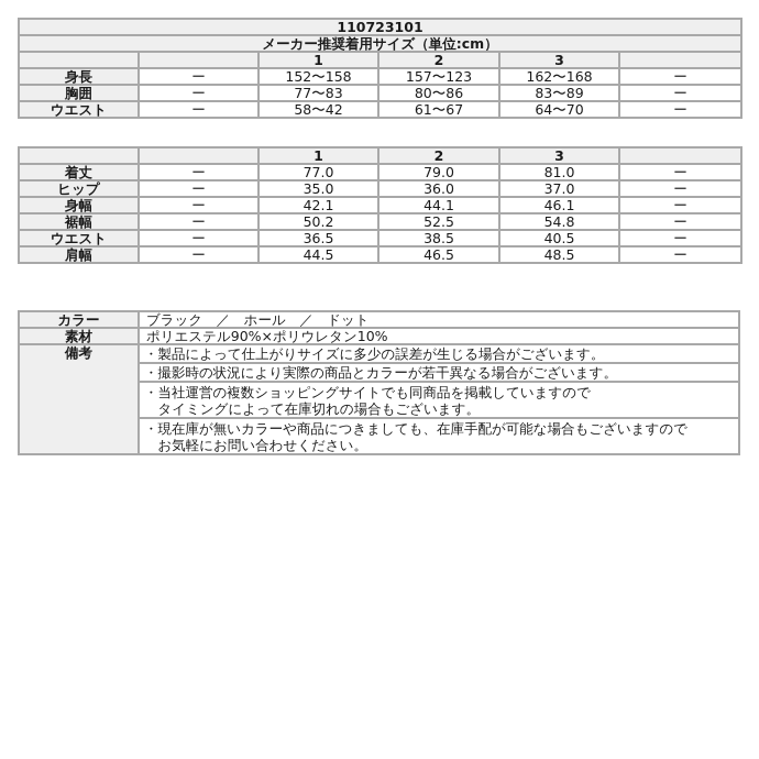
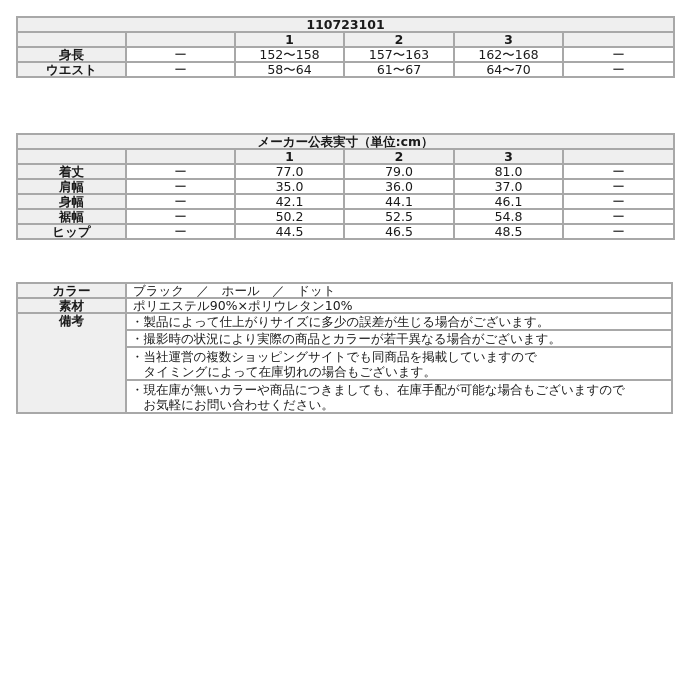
  110723101
- メーカー推奨着用サイズ（単位:cm）
  		1	2	3
- 身長	ー	152〜158	157〜123	162〜168	ー
+ 身長	ー	152〜158	157〜163	162〜168	ー
- 胸囲	ー	77〜83	80〜86	83〜89	ー
- ウエスト	ー	58〜42	61〜67	64〜70	ー
+ ウエスト	ー	58〜64	61〜67	64〜70	ー
+ メーカー公表実寸（単位:cm）
  		1	2	3
  着丈	ー	77.0	79.0	81.0	ー
- ヒップ	ー	35.0	36.0	37.0	ー
+ 肩幅	ー	35.0	36.0	37.0	ー
  身幅	ー	42.1	44.1	46.1	ー
  裾幅	ー	50.2	52.5	54.8	ー
- ウエスト	ー	36.5	38.5	40.5	ー
- 肩幅	ー	44.5	46.5	48.5	ー
+ ヒップ	ー	44.5	46.5	48.5	ー
  カラー	ブラック ／ ホール ／ ドット
  素材	ポリエステル90%×ポリウレタン10%
  備考	・製品によって仕上がりサイズに多少の誤差が生じる場合がございます。
  ・撮影時の状況により実際の商品とカラーが若干異なる場合がございます。
  ・当社運営の複数ショッピングサイトでも同商品を掲載していますので タイミングによって在庫切れの場合もございます。
  ・現在庫が無いカラーや商品につきましても、在庫手配が可能な場合もございますので お気軽にお問い合わせください。
